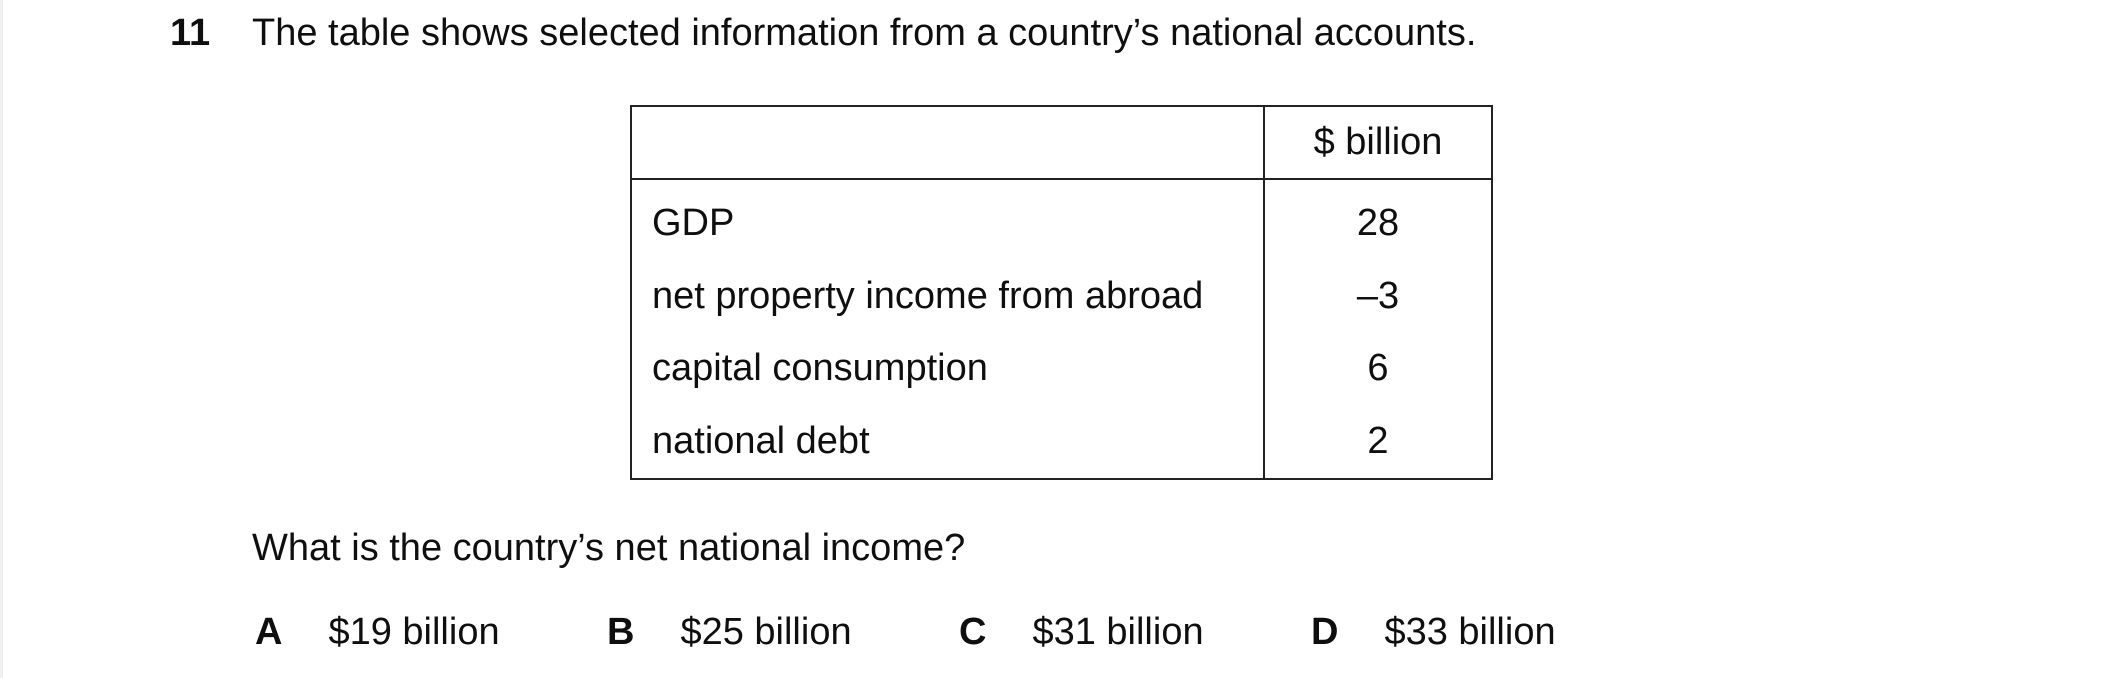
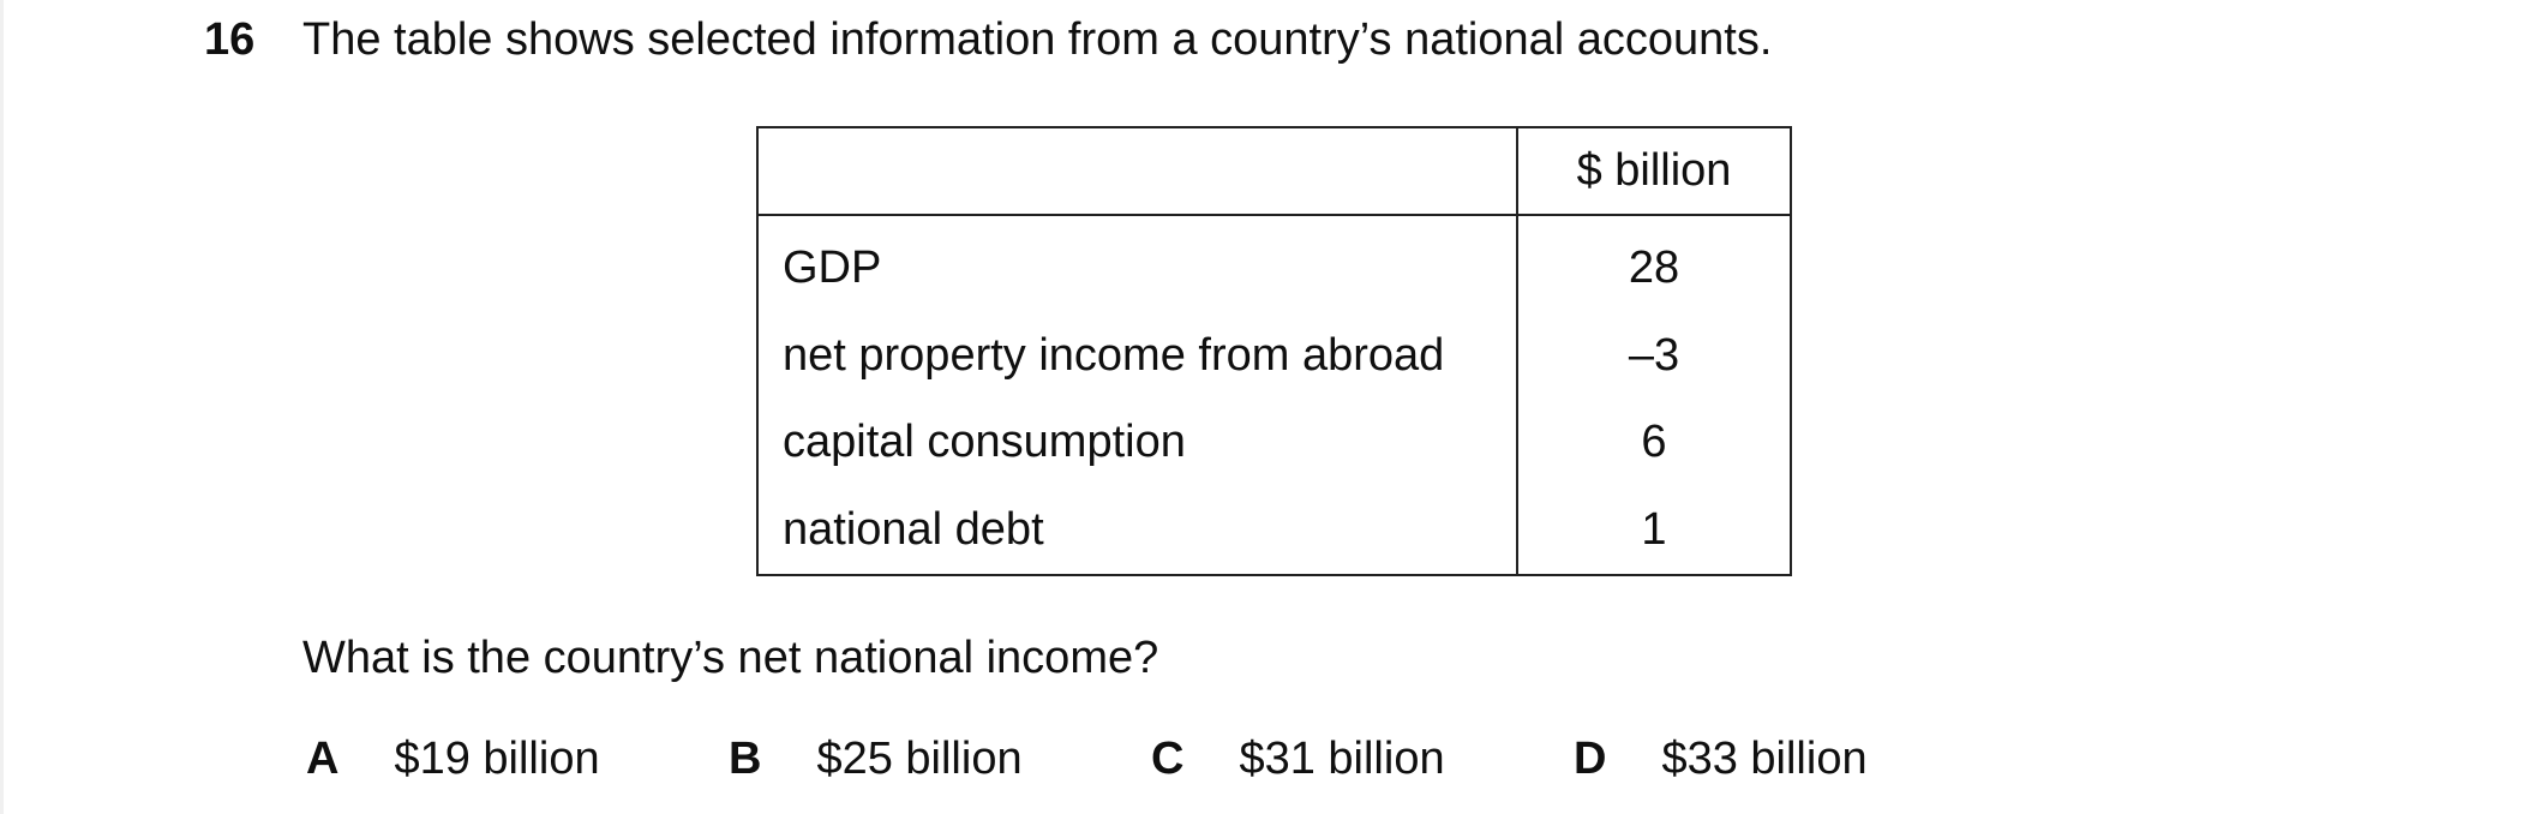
- 11
+ 16
  The table shows selected information from a country’s national accounts.
  $ billion
  GDP
  net property income from abroad
  capital consumption
  national debt
  28
  –3
  6
- 2
+ 1
  What is the country’s net national income?
  A
  $19 billion
  B
  $25 billion
  C
  $31 billion
  D
  $33 billion
